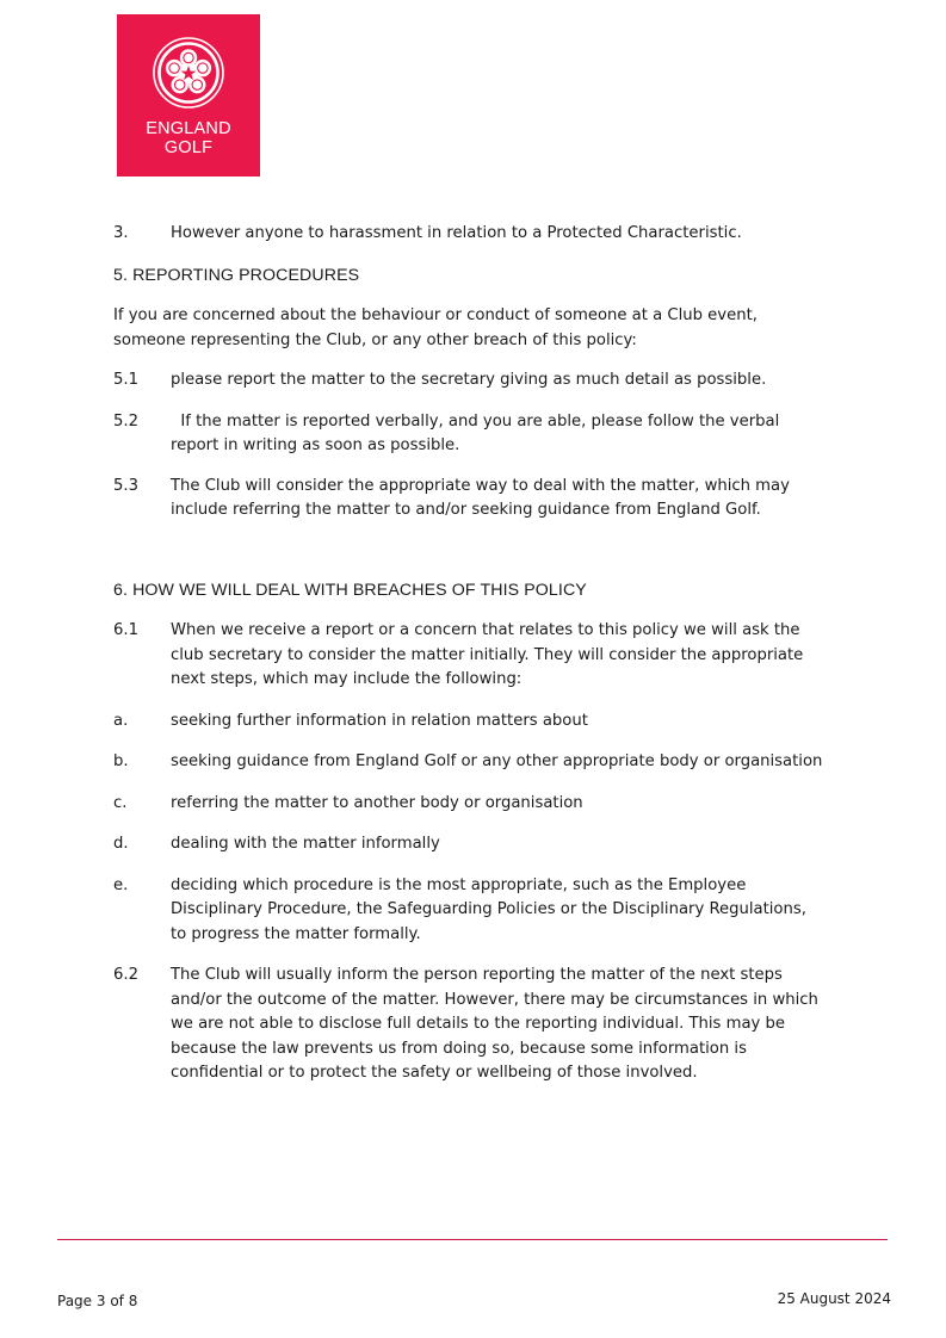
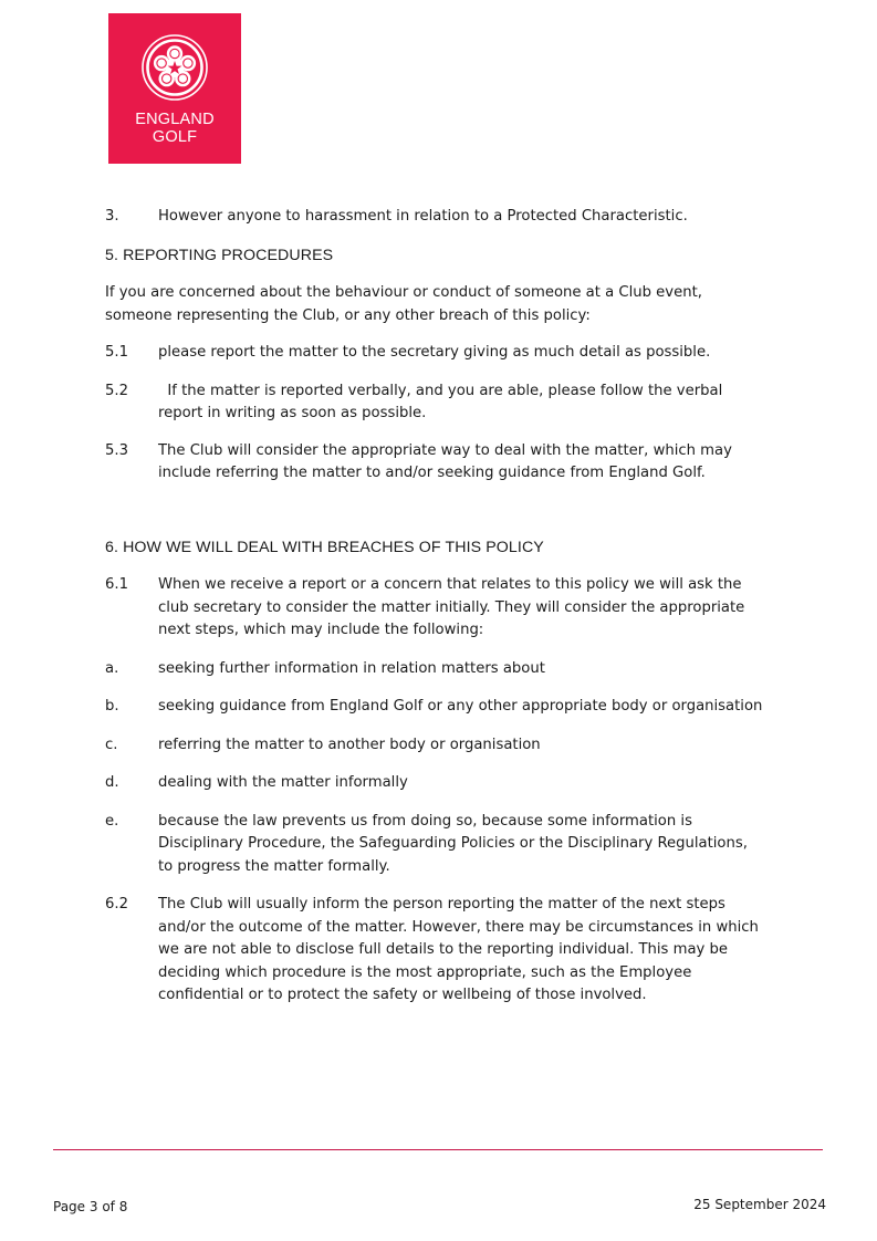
  ENGLAND
  GOLF
  3.
  However anyone to harassment in relation to a Protected Characteristic.
  5. REPORTING PROCEDURES
  If you are concerned about the behaviour or conduct of someone at a Club event,
  someone representing the Club, or any other breach of this policy:
  5.1
  please report the matter to the secretary giving as much detail as possible.
  5.2
  If the matter is reported verbally, and you are able, please follow the verbal
  report in writing as soon as possible.
  5.3
  The Club will consider the appropriate way to deal with the matter, which may
  include referring the matter to and/or seeking guidance from England Golf.
  6. HOW WE WILL DEAL WITH BREACHES OF THIS POLICY
  6.1
  When we receive a report or a concern that relates to this policy we will ask the
  club secretary to consider the matter initially. They will consider the appropriate
  next steps, which may include the following:
  a.
  seeking further information in relation matters about
  b.
  seeking guidance from England Golf or any other appropriate body or organisation
  c.
  referring the matter to another body or organisation
  d.
  dealing with the matter informally
  e.
- deciding which procedure is the most appropriate, such as the Employee
+ because the law prevents us from doing so, because some information is
  Disciplinary Procedure, the Safeguarding Policies or the Disciplinary Regulations,
  to progress the matter formally.
  6.2
  The Club will usually inform the person reporting the matter of the next steps
  and/or the outcome of the matter. However, there may be circumstances in which
  we are not able to disclose full details to the reporting individual. This may be
- because the law prevents us from doing so, because some information is
+ deciding which procedure is the most appropriate, such as the Employee
  confidential or to protect the safety or wellbeing of those involved.
  Page 3 of 8
- 25 August 2024
+ 25 September 2024
